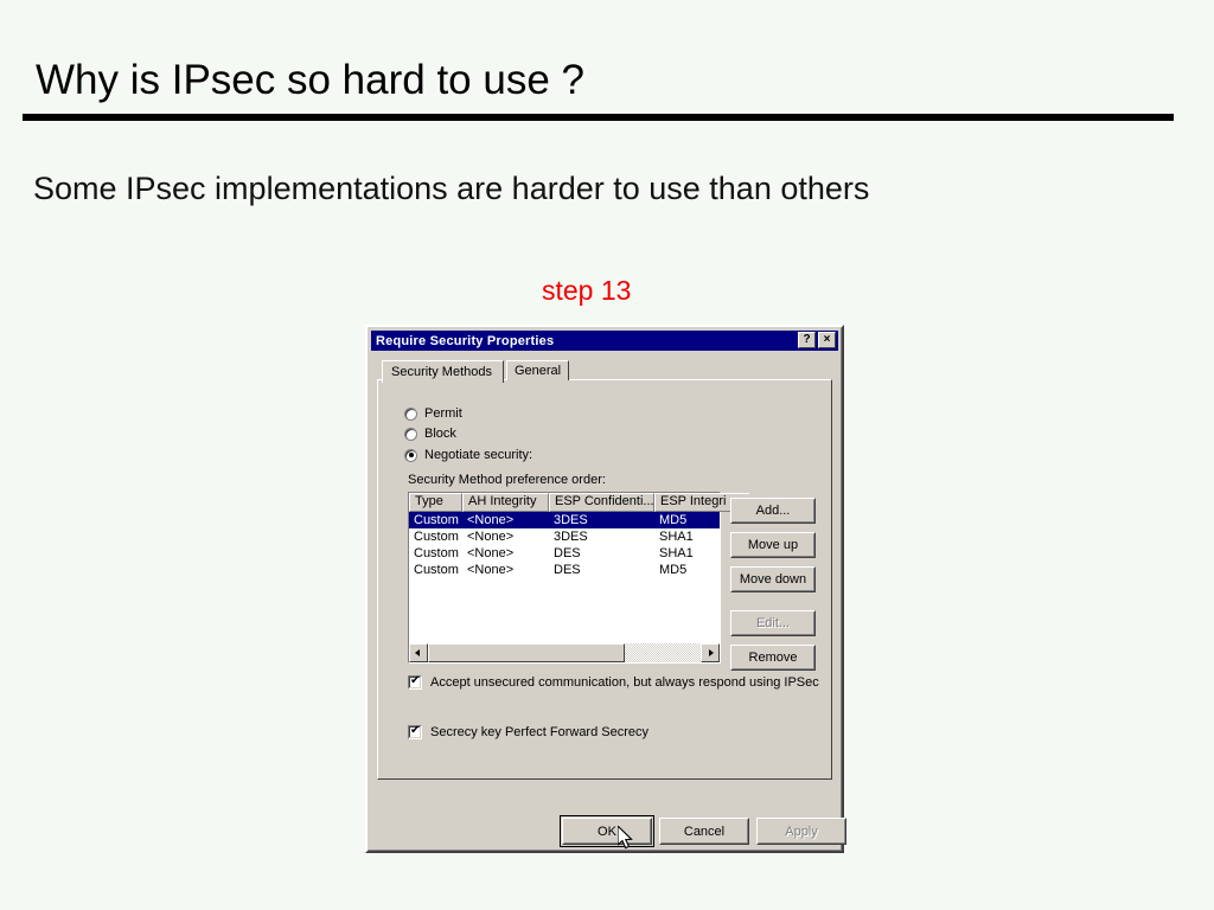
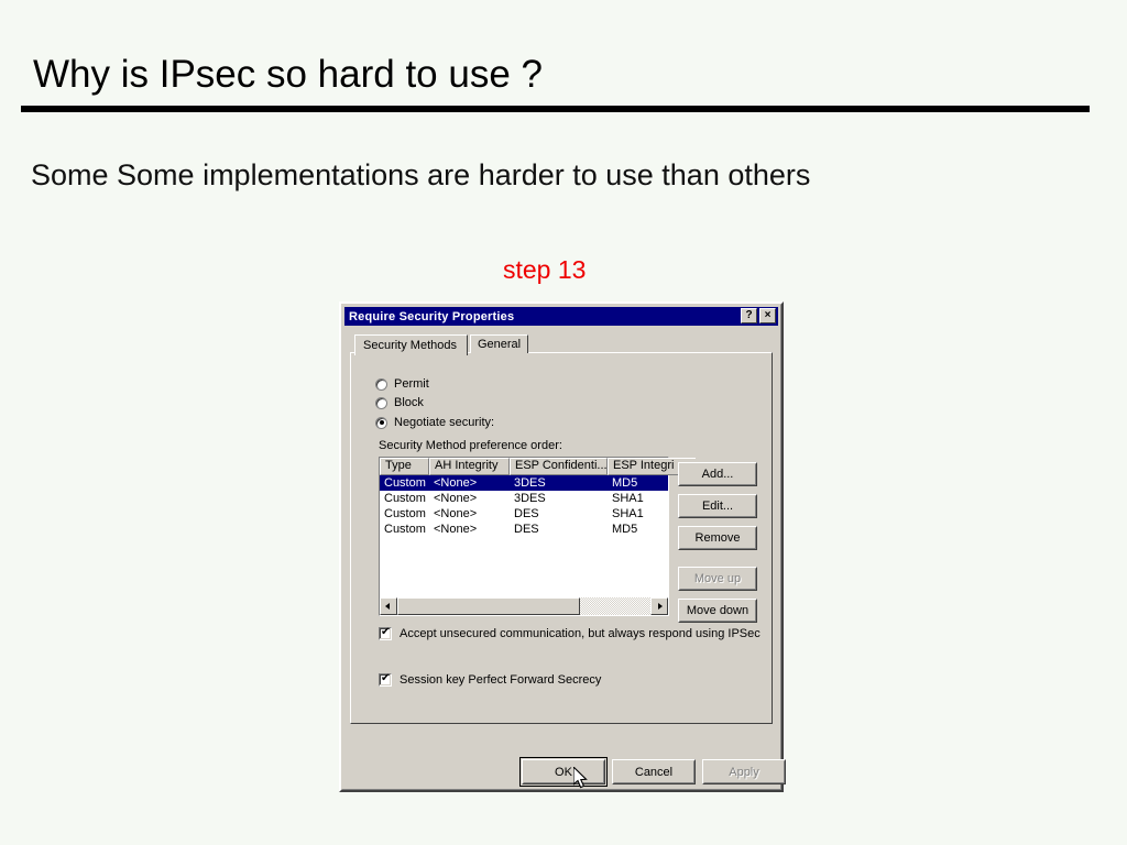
  Why is IPsec so hard to use ?
- Some IPsec implementations are harder to use than others
+ Some Some implementations are harder to use than others
  step 13
  Require Security Properties
  ?
  ×
  Security Methods
  General
  Permit
  Block
  Negotiate security:
  Security Method preference order:
  Type
  AH Integrity
  ESP Confidenti...
  ESP Integri
  Custom
  <None>
  3DES
  MD5
  Custom
  <None>
  3DES
  SHA1
  Custom
  <None>
  DES
  SHA1
  Custom
  <None>
  DES
  MD5
  Add...
- Move up
+ Edit...
- Move down
+ Remove
- Edit...
+ Move up
- Remove
+ Move down
  Accept unsecured communication, but always respond using IPSec
- Secrecy key Perfect Forward Secrecy
+ Session key Perfect Forward Secrecy
  OK
  Cancel
  Apply
